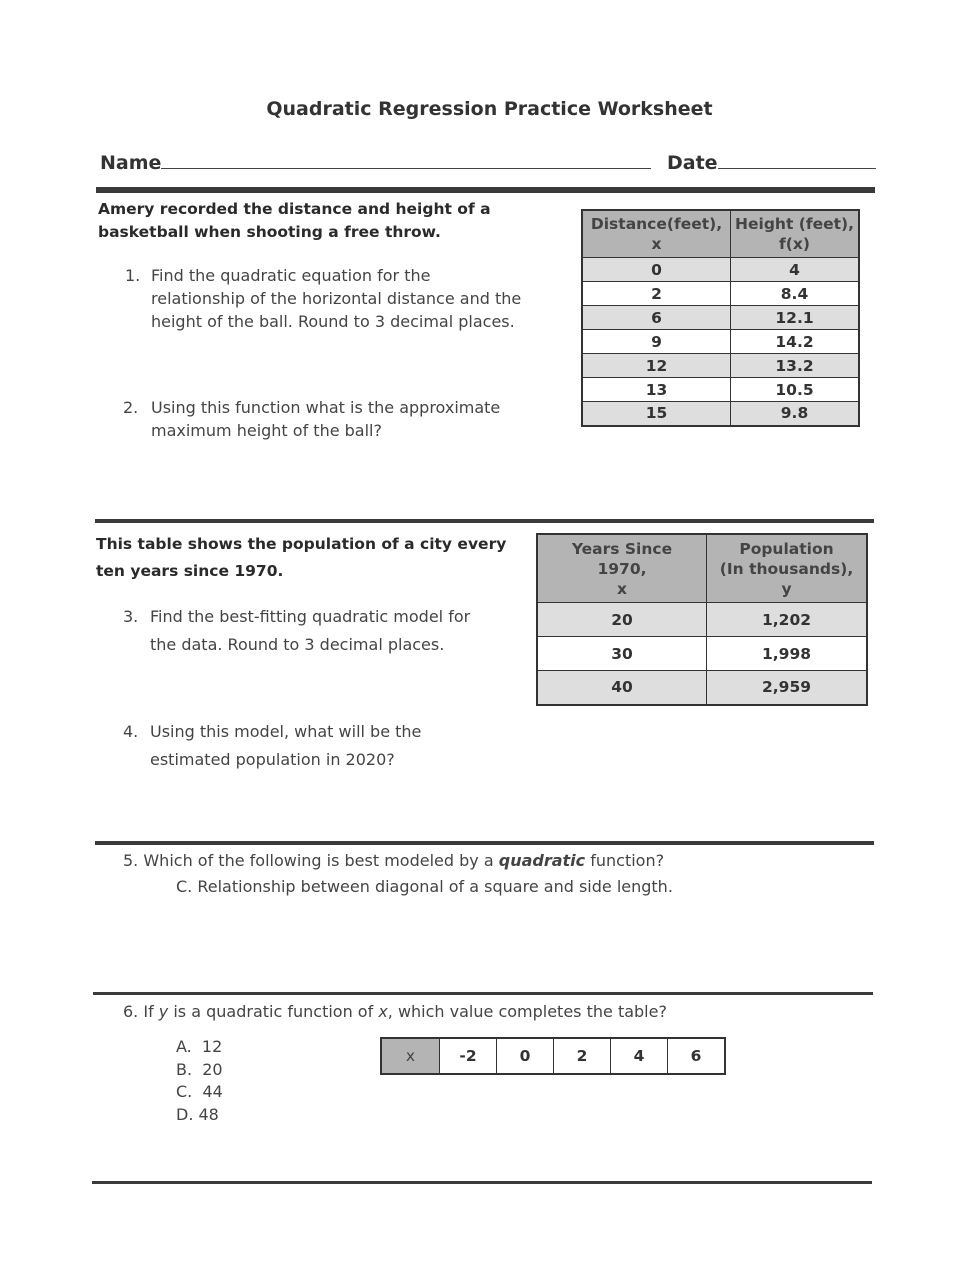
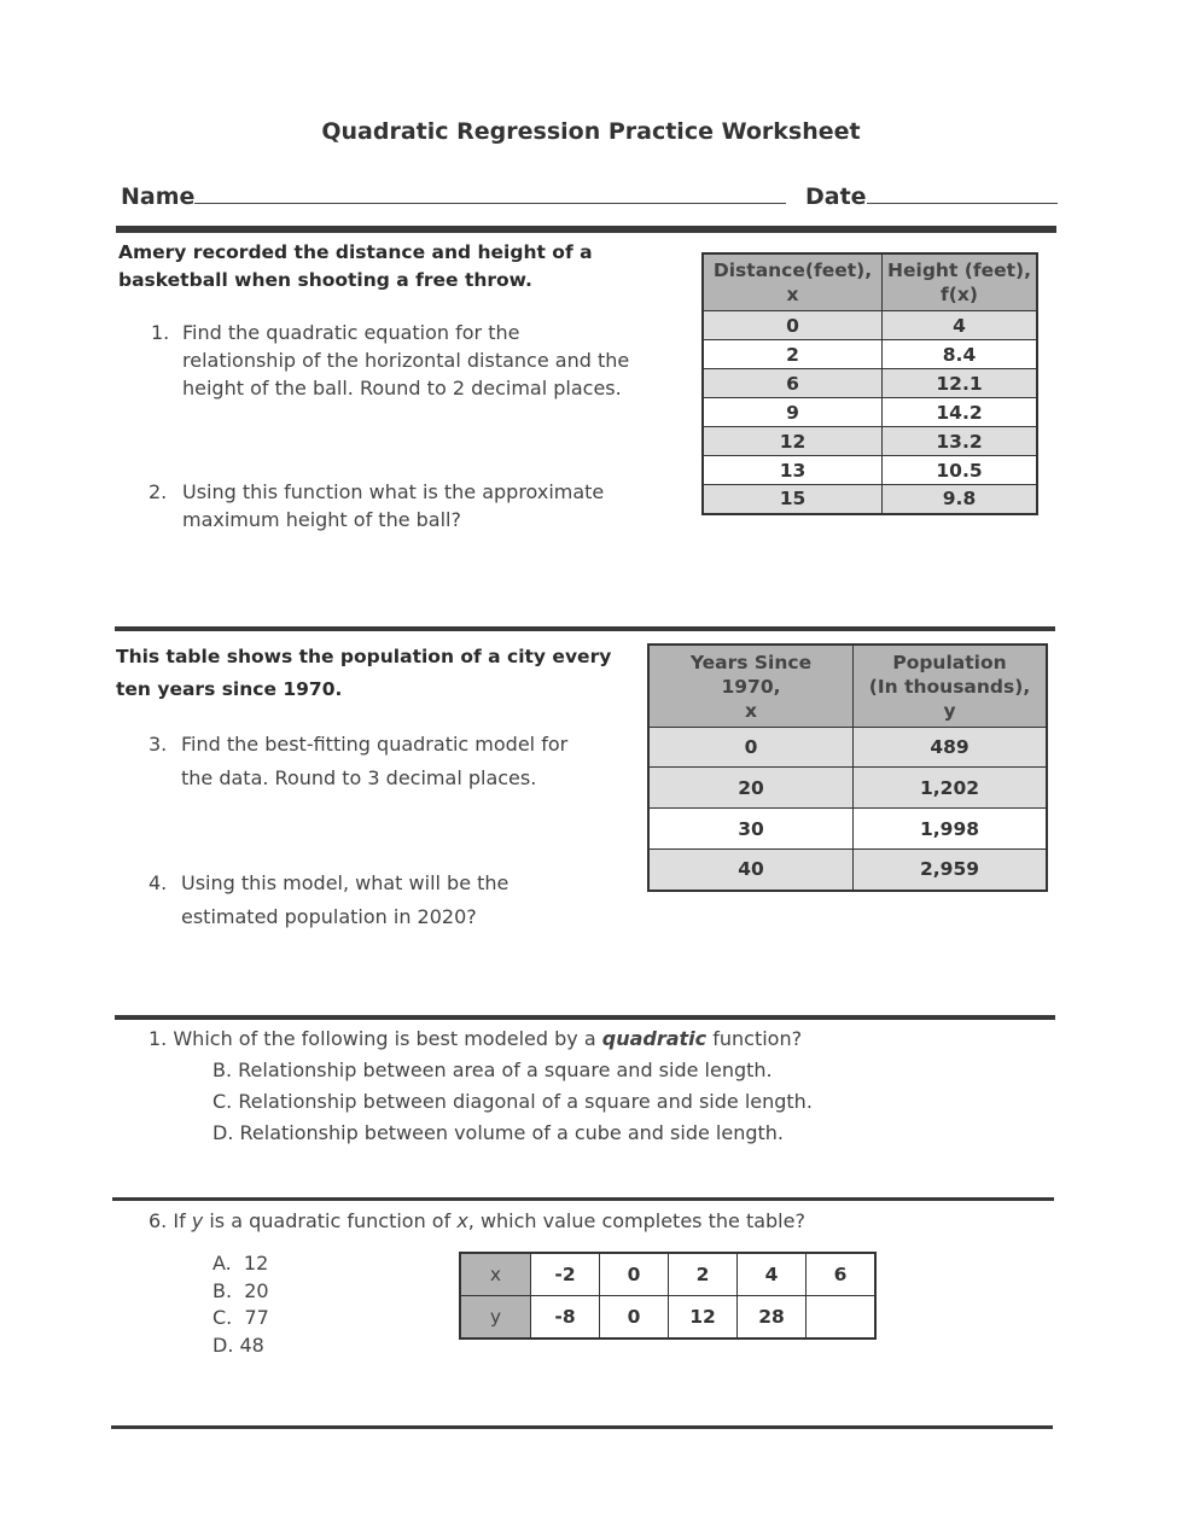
  Quadratic Regression Practice Worksheet
  Name
  Date
  Amery recorded the distance and height of a
  basketball when shooting a free throw.
  1.
  Find the quadratic equation for the
  relationship of the horizontal distance and the
- height of the ball. Round to 3 decimal places.
+ height of the ball. Round to 2 decimal places.
  2.
  Using this function what is the approximate
  maximum height of the ball?
  Distance(feet), x	Height (feet), f(x)
  0	4
  2	8.4
  6	12.1
  9	14.2
  12	13.2
  13	10.5
  15	9.8
  This table shows the population of a city every
  ten years since 1970.
  3.
  Find the best-fitting quadratic model for
  the data. Round to 3 decimal places.
  4.
  Using this model, what will be the
  estimated population in 2020?
  Years Since 1970, x	Population (In thousands), y
+ 0	489
  20	1,202
  30	1,998
  40	2,959
- 5. Which of the following is best modeled by a quadratic function?
+ 1. Which of the following is best modeled by a quadratic function?
+ B. Relationship between area of a square and side length.
  C. Relationship between diagonal of a square and side length.
+ D. Relationship between volume of a cube and side length.
  6. If y is a quadratic function of x, which value completes the table?
  A. 12
  B. 20
- C. 44
+ C. 77
  D. 48
  x	-2	0	2	4	6
+ y	-8	0	12	28
